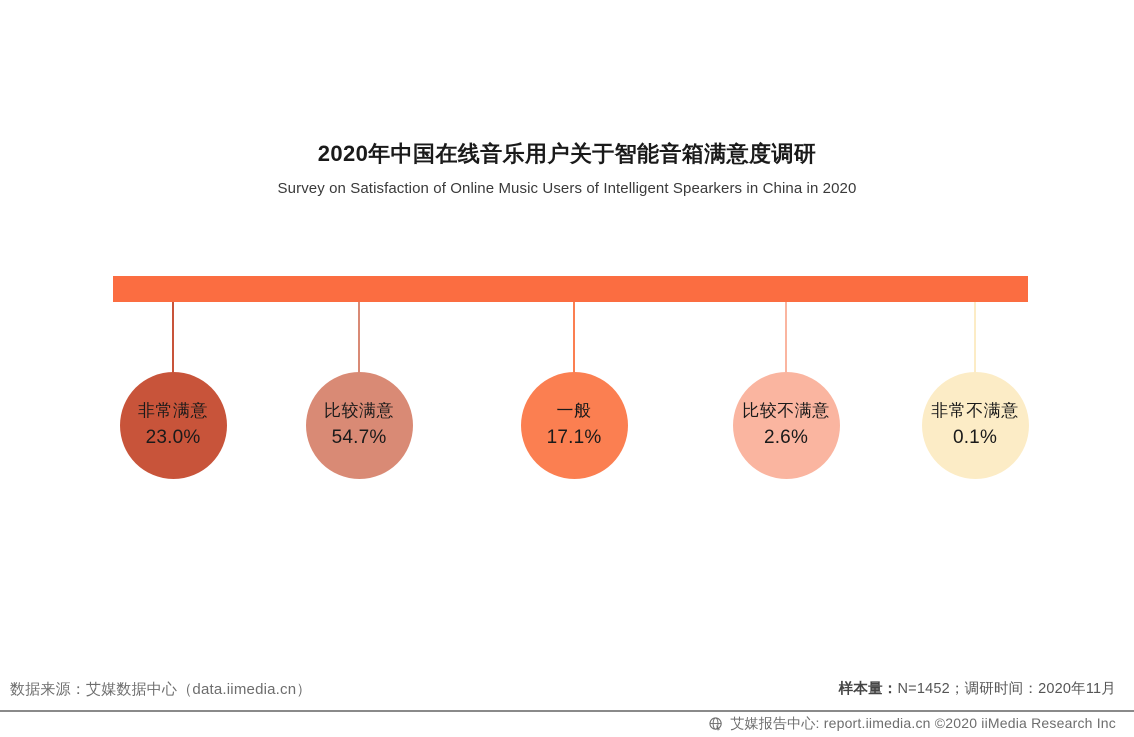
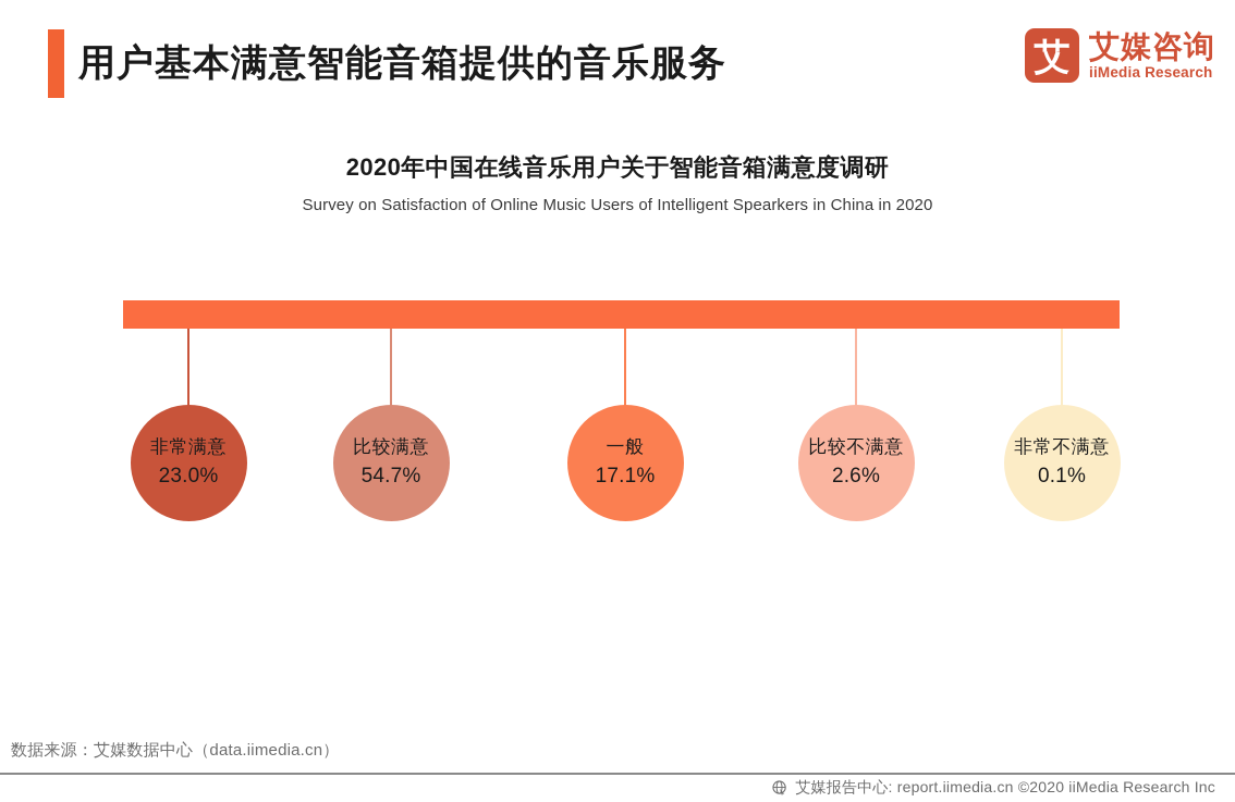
+ 用户基本满意智能音箱提供的音乐服务
+ 艾
+ 艾媒咨询
+ iiMedia Research
  2020年中国在线音乐用户关于智能音箱满意度调研
  Survey on Satisfaction of Online Music Users of Intelligent Spearkers in China in 2020
  非常满意
  23.0%
  比较满意
  54.7%
  一般
  17.1%
  比较不满意
  2.6%
  非常不满意
  0.1%
- 样本量：N=1452；调研时间：2020年11月
  数据来源：艾媒数据中心（data.iimedia.cn）
  艾媒报告中心: report.iimedia.cn ©2020 iiMedia Research Inc
